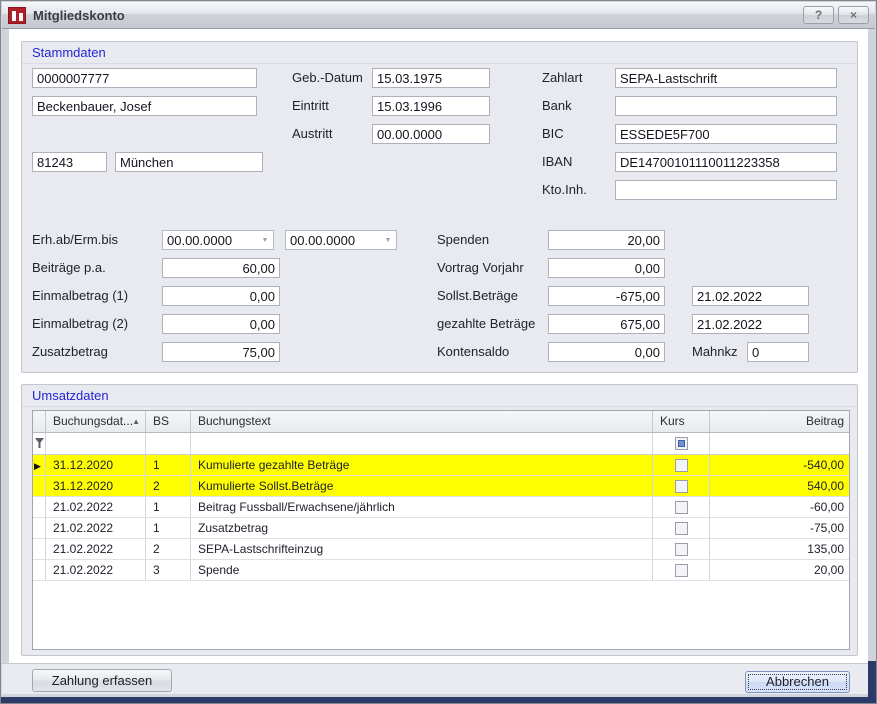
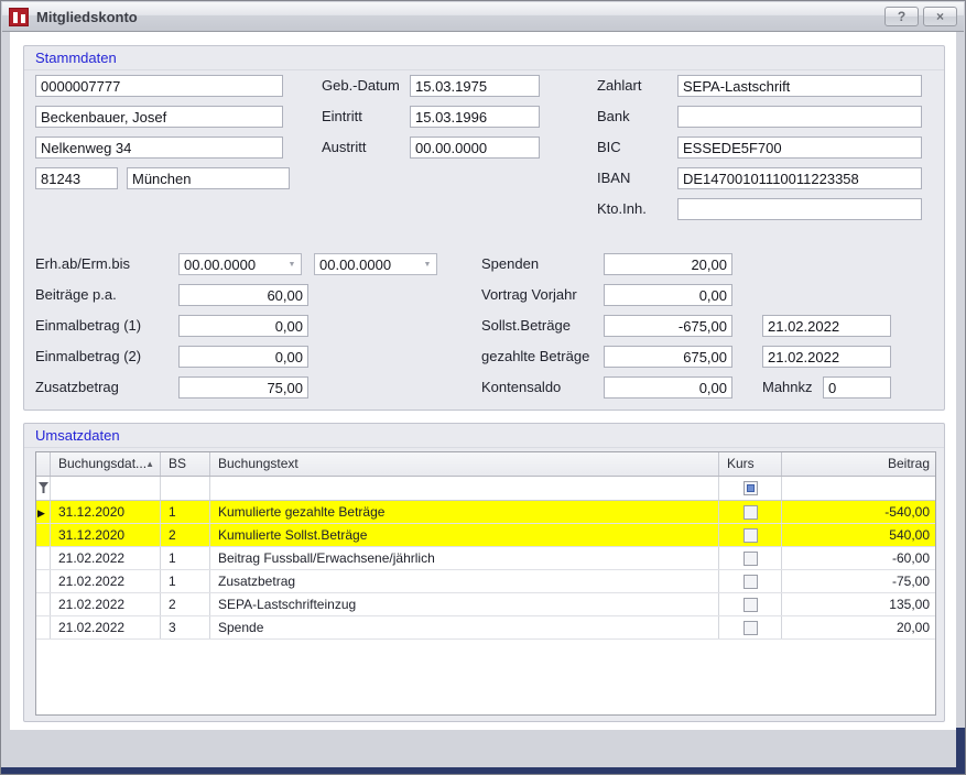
  Mitgliedskonto
  ?
  ×
  Stammdaten
  0000007777
  Geb.-Datum
  15.03.1975
  Zahlart
  SEPA-Lastschrift
  Beckenbauer, Josef
  Eintritt
  15.03.1996
  Bank
+ Nelkenweg 34
  Austritt
  00.00.0000
  BIC
  ESSEDE5F700
  81243
  München
  IBAN
  DE14700101110011223358
  Kto.Inh.
  Erh.ab/Erm.bis
  00.00.0000
  00.00.0000
  Beiträge p.a.
  60,00
  Einmalbetrag (1)
  0,00
  Einmalbetrag (2)
  0,00
  Zusatzbetrag
  75,00
  Spenden
  20,00
  Vortrag Vorjahr
  0,00
  Sollst.Beträge
  -675,00
  21.02.2022
  gezahlte Beträge
  675,00
  21.02.2022
  Kontensaldo
  0,00
  Mahnkz
  0
  Umsatzdaten
  Buchungsdat...
  ▲
  BS
  Buchungstext
  Kurs
  Beitrag
  ▶
  31.12.2020
  1
  Kumulierte gezahlte Beträge
  -540,00
  31.12.2020
  2
  Kumulierte Sollst.Beträge
  540,00
  21.02.2022
  1
  Beitrag Fussball/Erwachsene/jährlich
  -60,00
  21.02.2022
  1
  Zusatzbetrag
  -75,00
  21.02.2022
  2
  SEPA-Lastschrifteinzug
  135,00
  21.02.2022
  3
  Spende
  20,00
- Zahlung erfassen
- Abbrechen
